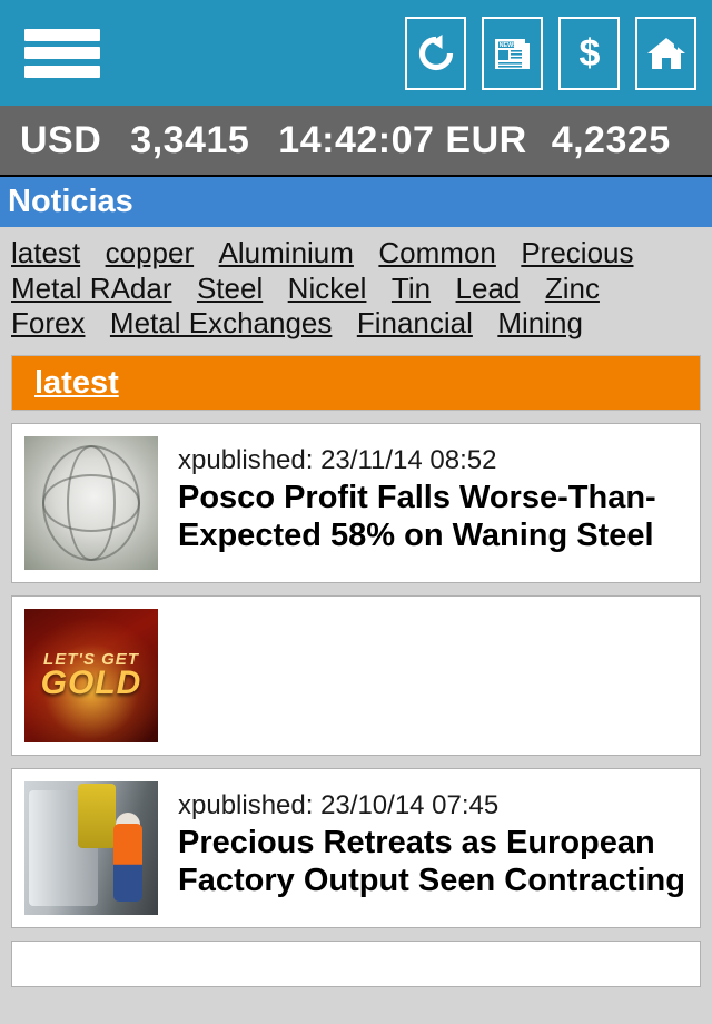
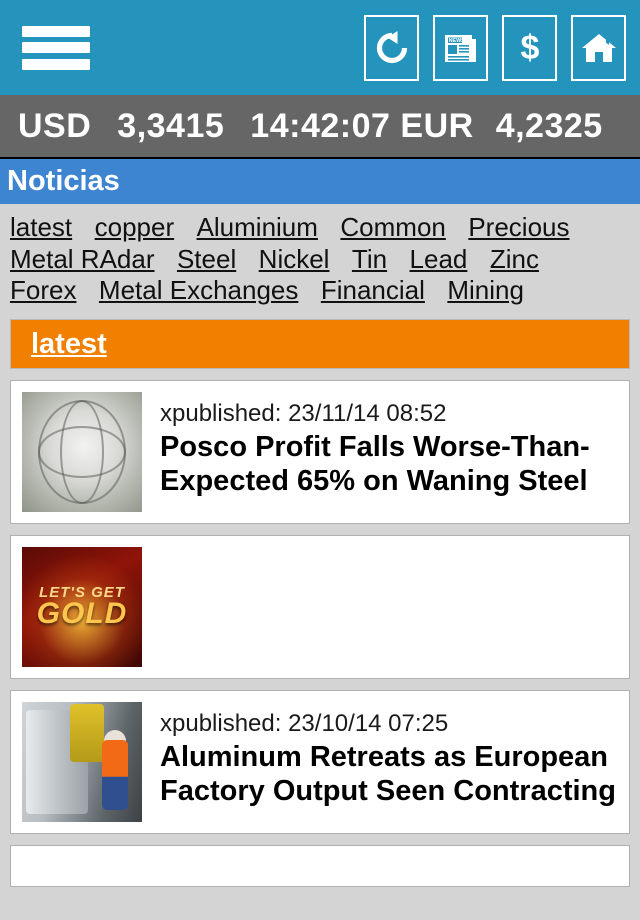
  $
  USD
  3,3415
  14:42:07
  EUR
  4,2325
  Noticias
  latest copper Aluminium Common Precious Metal RAdar Steel Nickel Tin Lead Zinc Forex Metal Exchanges Financial Mining
  latest
  xpublished: 23/11/14 08:52
- Posco Profit Falls Worse-Than-Expected 58% on Waning Steel
+ Posco Profit Falls Worse-Than-Expected 65% on Waning Steel
  LET'S GET
  GOLD
- xpublished: 23/10/14 07:45
+ xpublished: 23/10/14 07:25
- Precious Retreats as European Factory Output Seen Contracting
+ Aluminum Retreats as European Factory Output Seen Contracting
